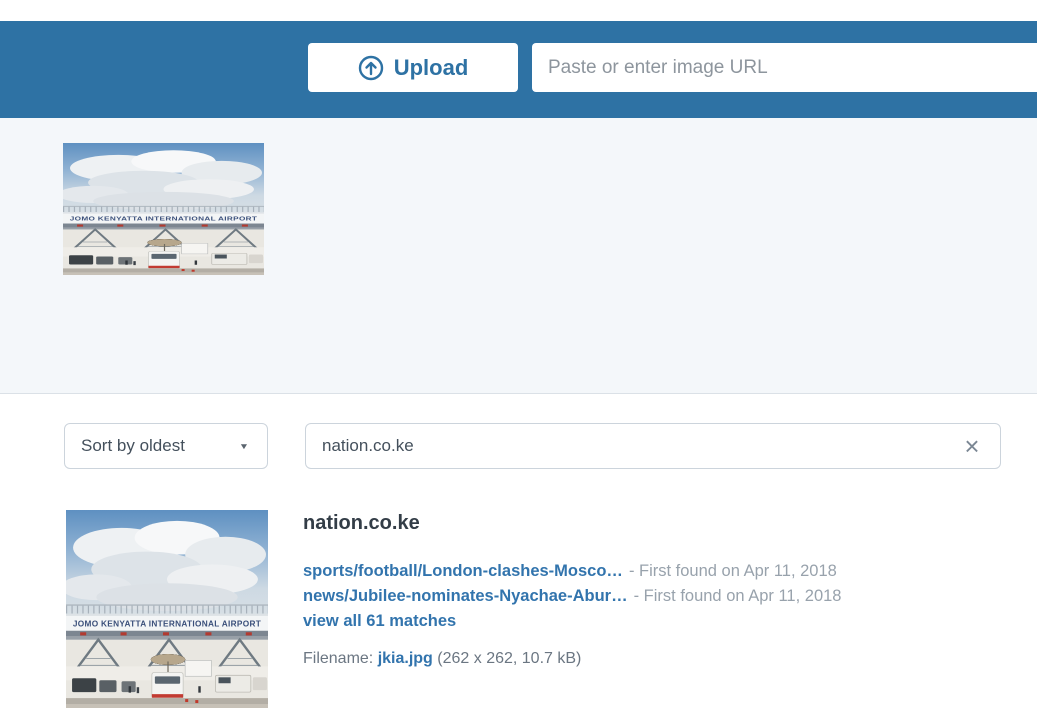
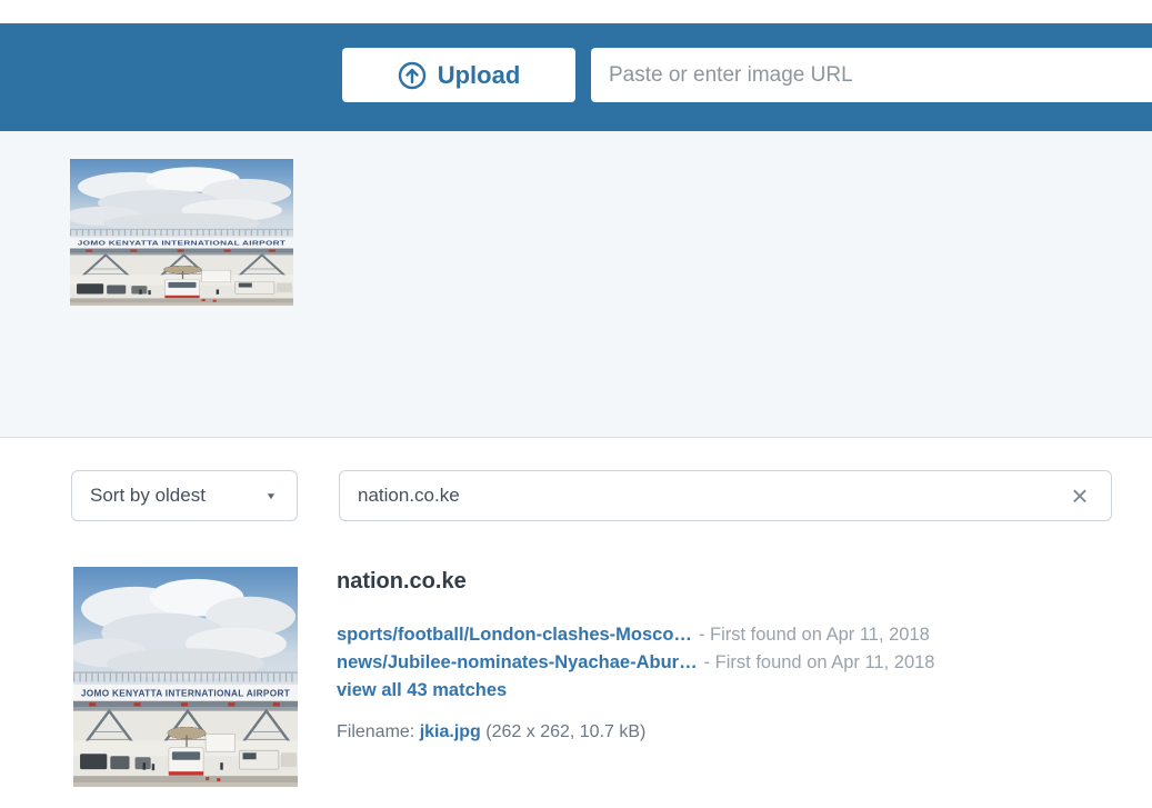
  Upload
  Paste or enter image URL
  Sort by oldest
  ▼
  nation.co.ke
  ×
  nation.co.ke
  sports/football/London-clashes-Mosco… - First found on Apr 11, 2018
  news/Jubilee-nominates-Nyachae-Abur… - First found on Apr 11, 2018
- view all 61 matches
+ view all 43 matches
  Filename: jkia.jpg (262 x 262, 10.7 kB)
